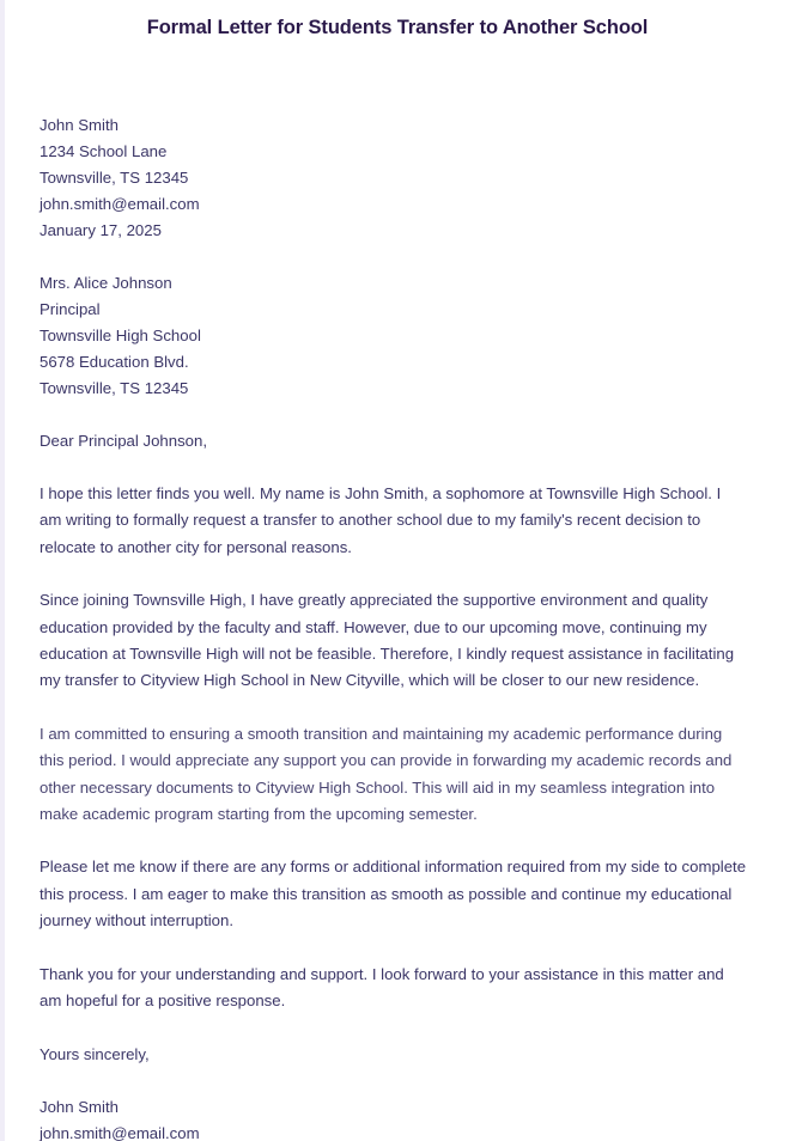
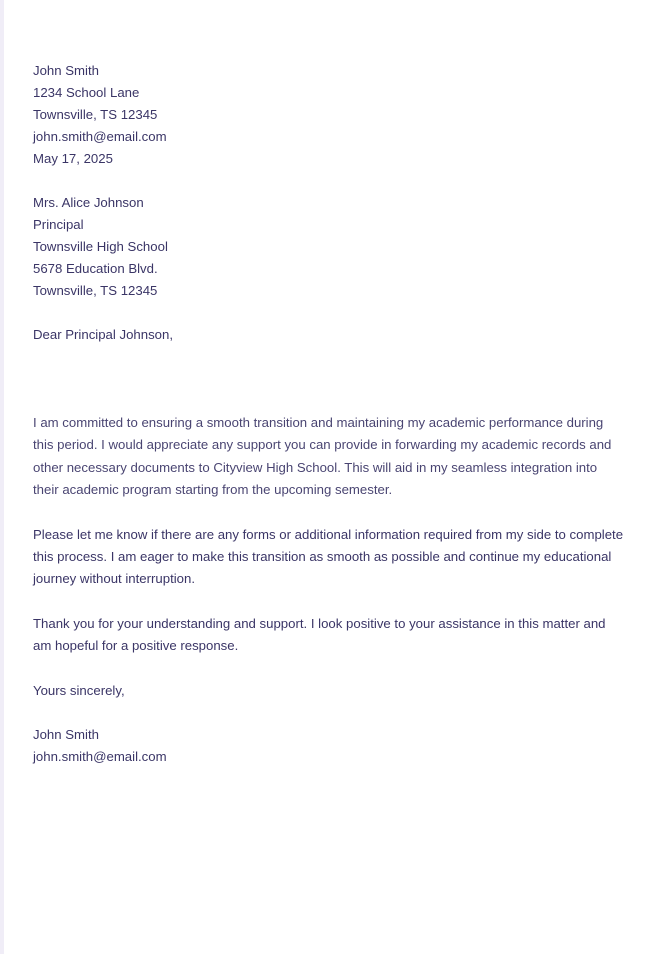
- Formal Letter for Students Transfer to Another School
  John Smith
  1234 School Lane
  Townsville, TS 12345
  john.smith@email.com
- January 17, 2025
+ May 17, 2025
  Mrs. Alice Johnson
  Principal
  Townsville High School
  5678 Education Blvd.
  Townsville, TS 12345
  Dear Principal Johnson,
- I hope this letter finds you well. My name is John Smith, a sophomore at Townsville High School. I am writing to formally request a transfer to another school due to my family's recent decision to relocate to another city for personal reasons.
- Since joining Townsville High, I have greatly appreciated the supportive environment and quality education provided by the faculty and staff. However, due to our upcoming move, continuing my education at Townsville High will not be feasible. Therefore, I kindly request assistance in facilitating my transfer to Cityview High School in New Cityville, which will be closer to our new residence.
- I am committed to ensuring a smooth transition and maintaining my academic performance during this period. I would appreciate any support you can provide in forwarding my academic records and other necessary documents to Cityview High School. This will aid in my seamless integration into make academic program starting from the upcoming semester.
+ I am committed to ensuring a smooth transition and maintaining my academic performance during this period. I would appreciate any support you can provide in forwarding my academic records and other necessary documents to Cityview High School. This will aid in my seamless integration into their academic program starting from the upcoming semester.
  Please let me know if there are any forms or additional information required from my side to complete this process. I am eager to make this transition as smooth as possible and continue my educational journey without interruption.
- Thank you for your understanding and support. I look forward to your assistance in this matter and am hopeful for a positive response.
+ Thank you for your understanding and support. I look positive to your assistance in this matter and am hopeful for a positive response.
  Yours sincerely,
  John Smith
  john.smith@email.com
